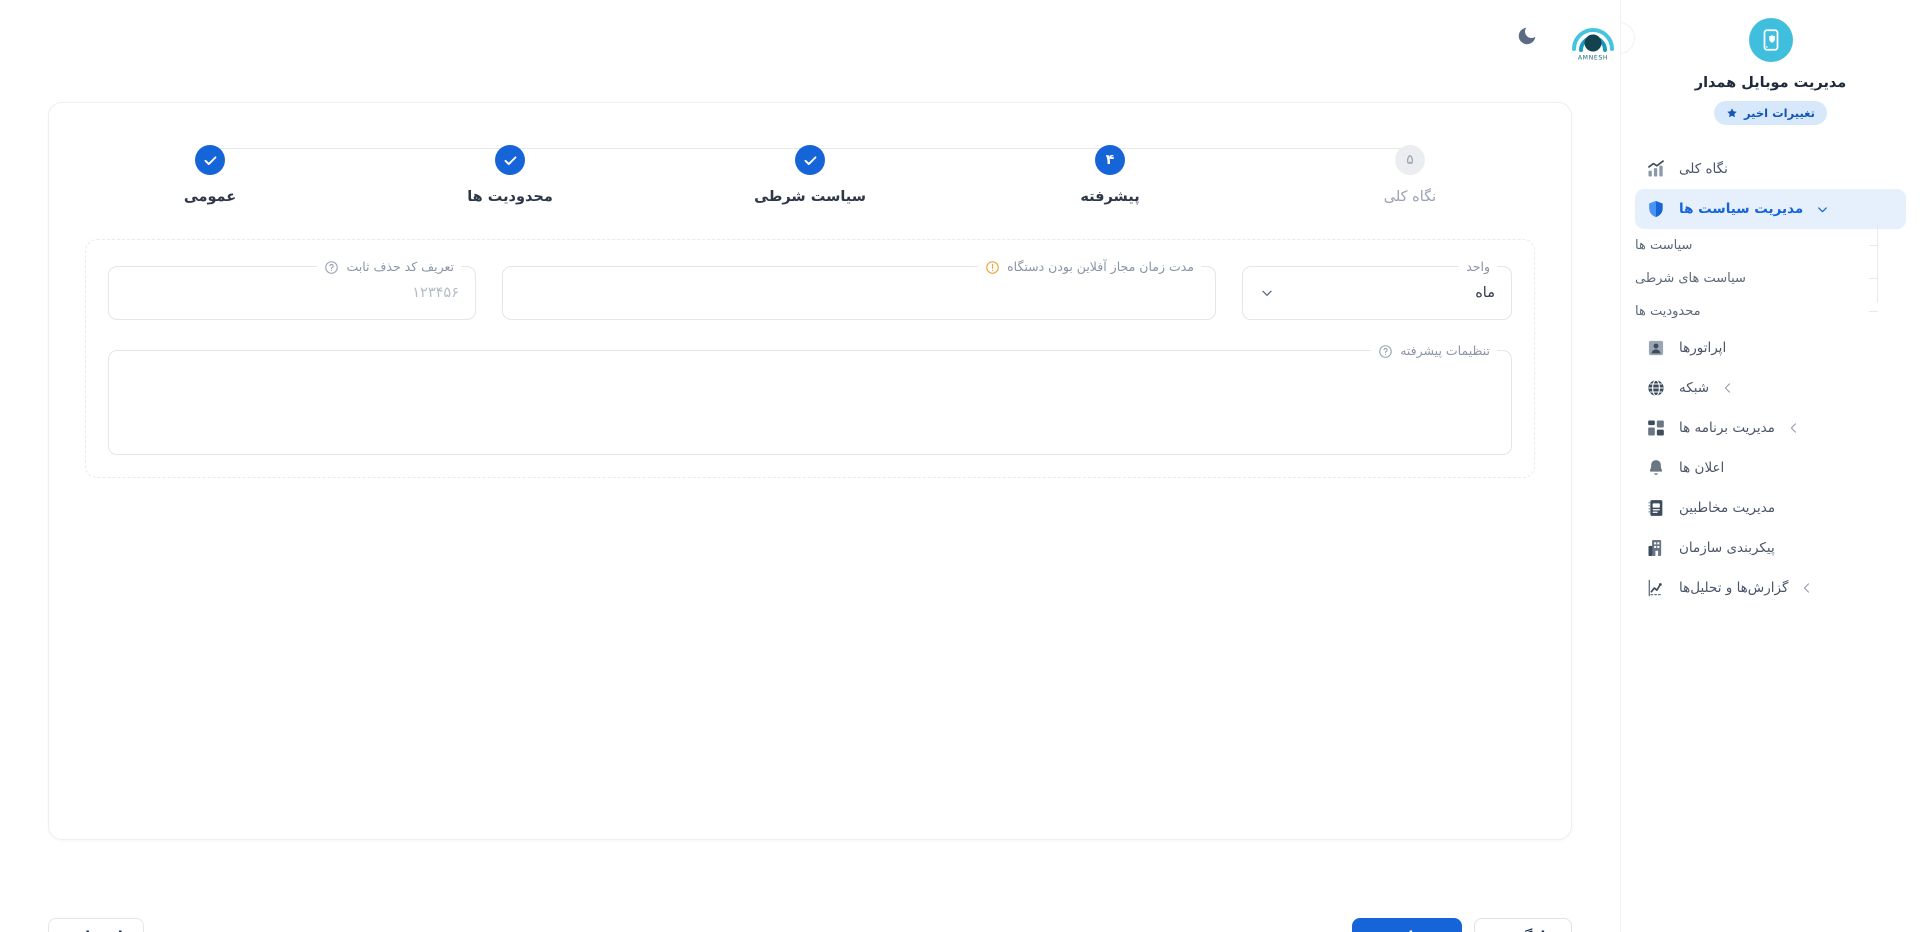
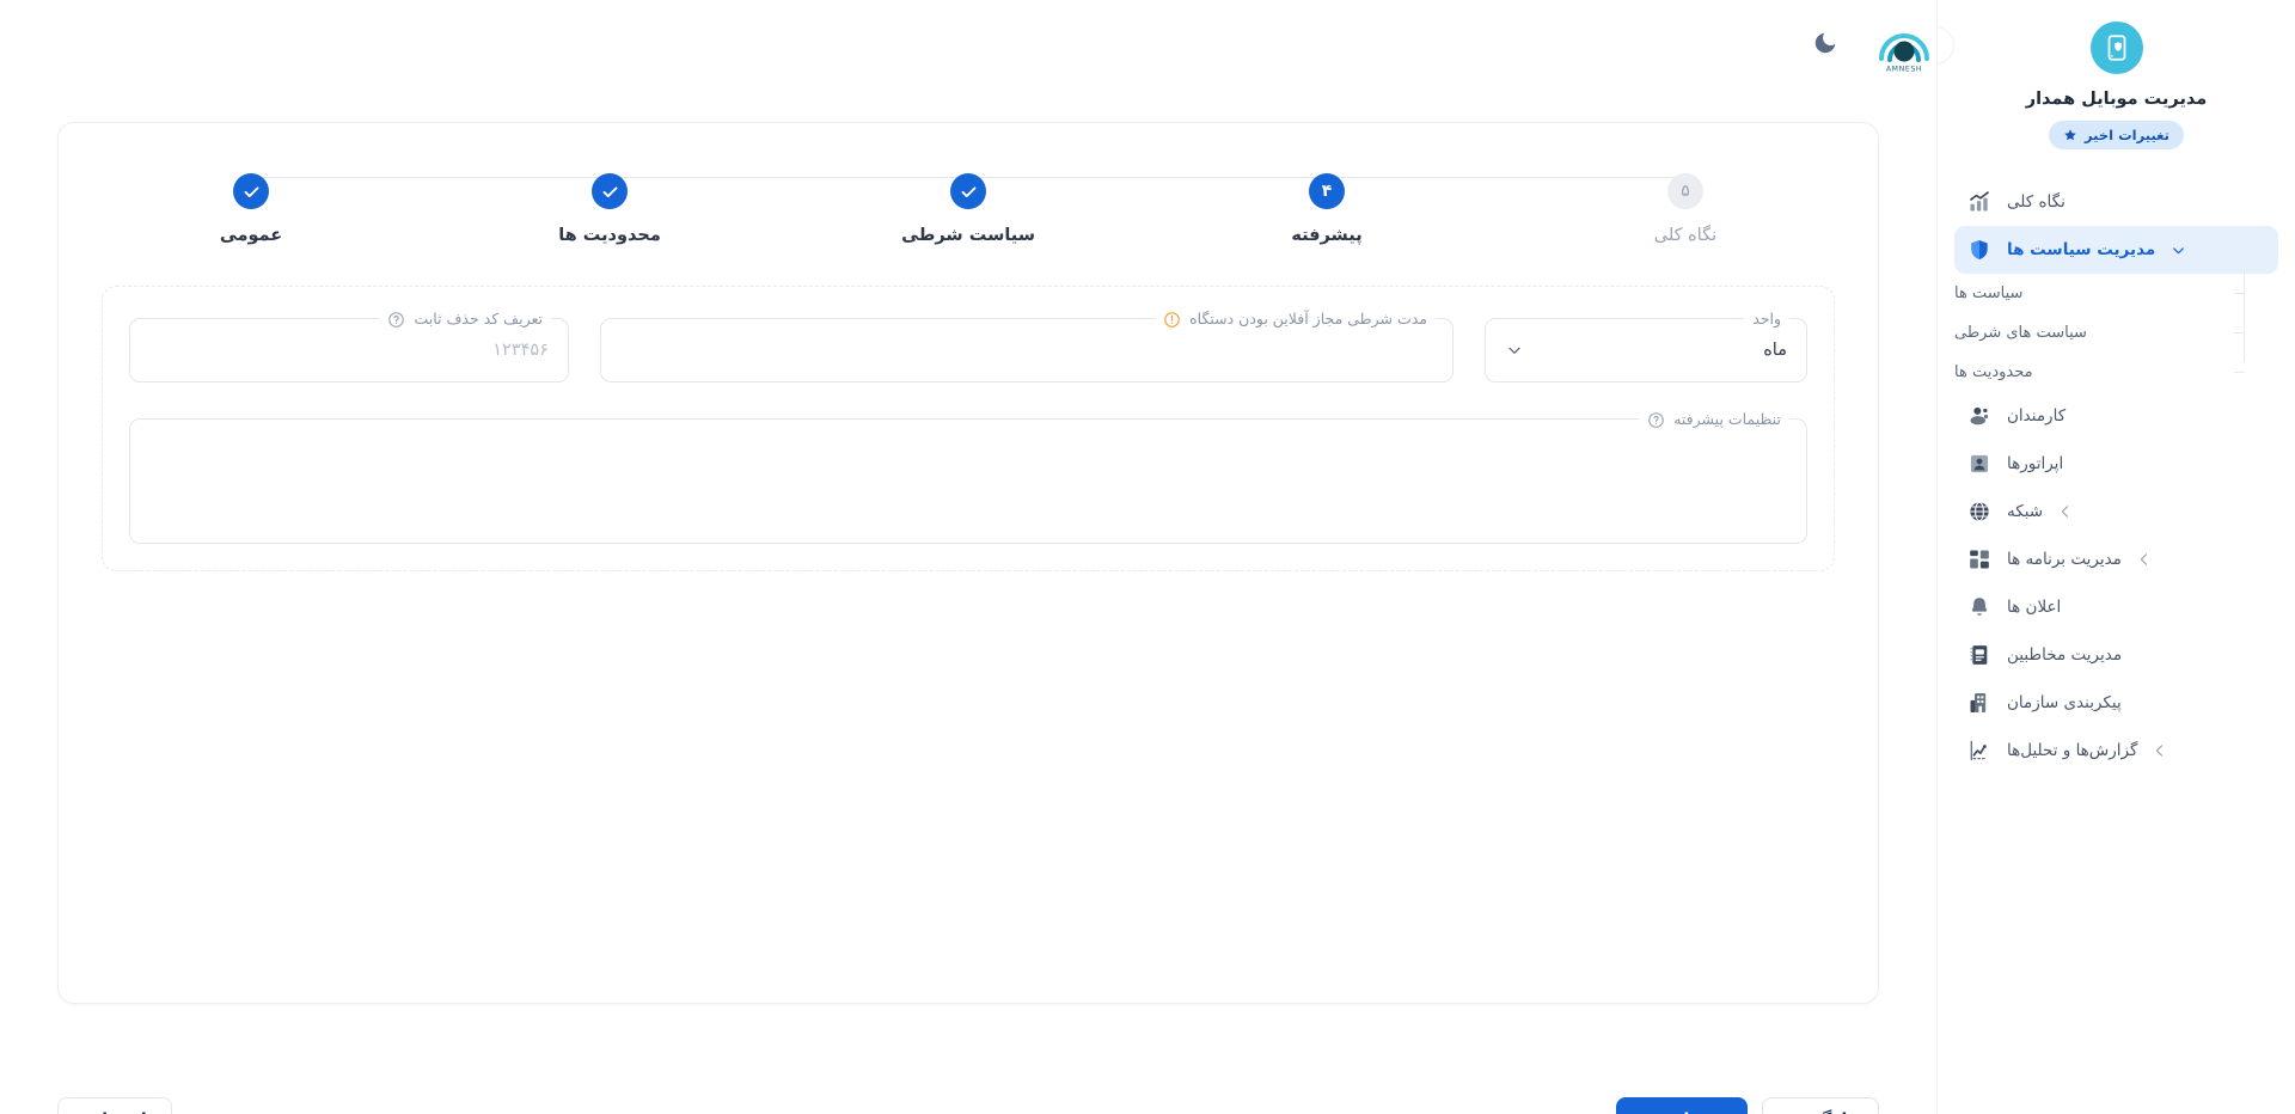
  ۵
  نگاه کلی
  ۴
  پیشرفته
  سیاست شرطی
  محدودیت ها
  عمومی
  واحد
  ماه
- مدت زمان مجاز آفلاین بودن دستگاه
+ مدت شرطی مجاز آفلاین بودن دستگاه
  تعریف کد حذف ثابت
  ۱۲۳۴۵۶
  تنظیمات پیشرفته
  مدیریت موبایل همدار
  تغییرات اخیر
  نگاه کلی
  مدیریت سیاست ها
  سیاست ها
  سیاست های شرطی
  محدودیت ها
+ کارمندان
  اپراتورها
  شبکه
  مدیریت برنامه ها
  اعلان ها
  مدیریت مخاطبین
  پیکربندی سازمان
  گزارش‌ها و تحلیل‌ها
